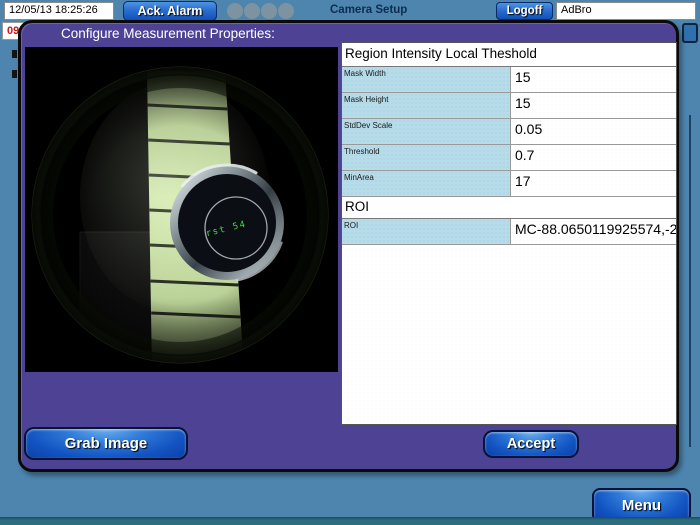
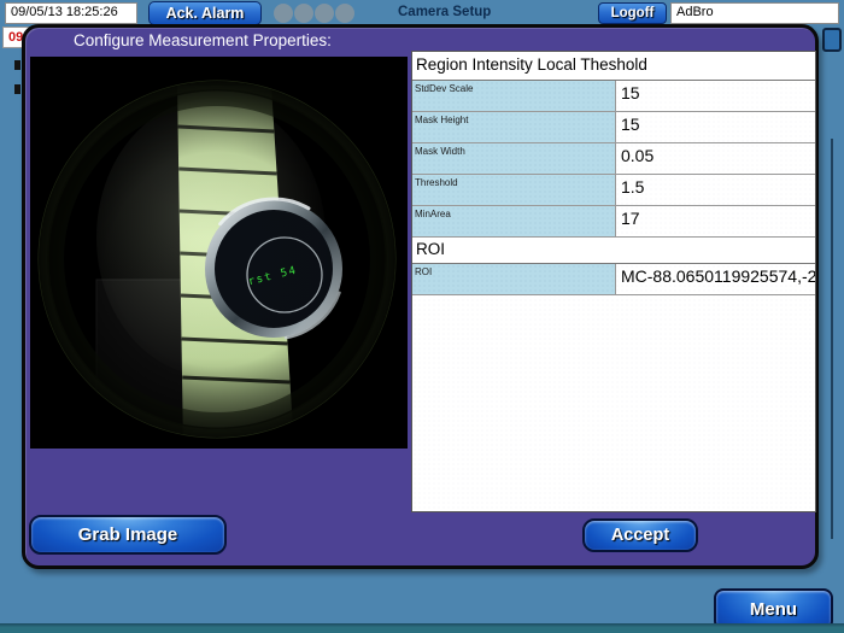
- 12/05/13 18:25:26
+ 09/05/13 18:25:26
  Ack. Alarm
  Camera Setup
  Logoff
  AdBro
  09
  Configure Measurement Properties:
  Grab Image
  Region Intensity Local Theshold
- Mask Width
+ StdDev Scale
  15
  Mask Height
  15
- StdDev Scale
+ Mask Width
  0.05
  Threshold
- 0.7
+ 1.5
  MinArea
  17
  ROI
  ROI
  MC-88.0650119925574,-2
  Accept
  Menu
